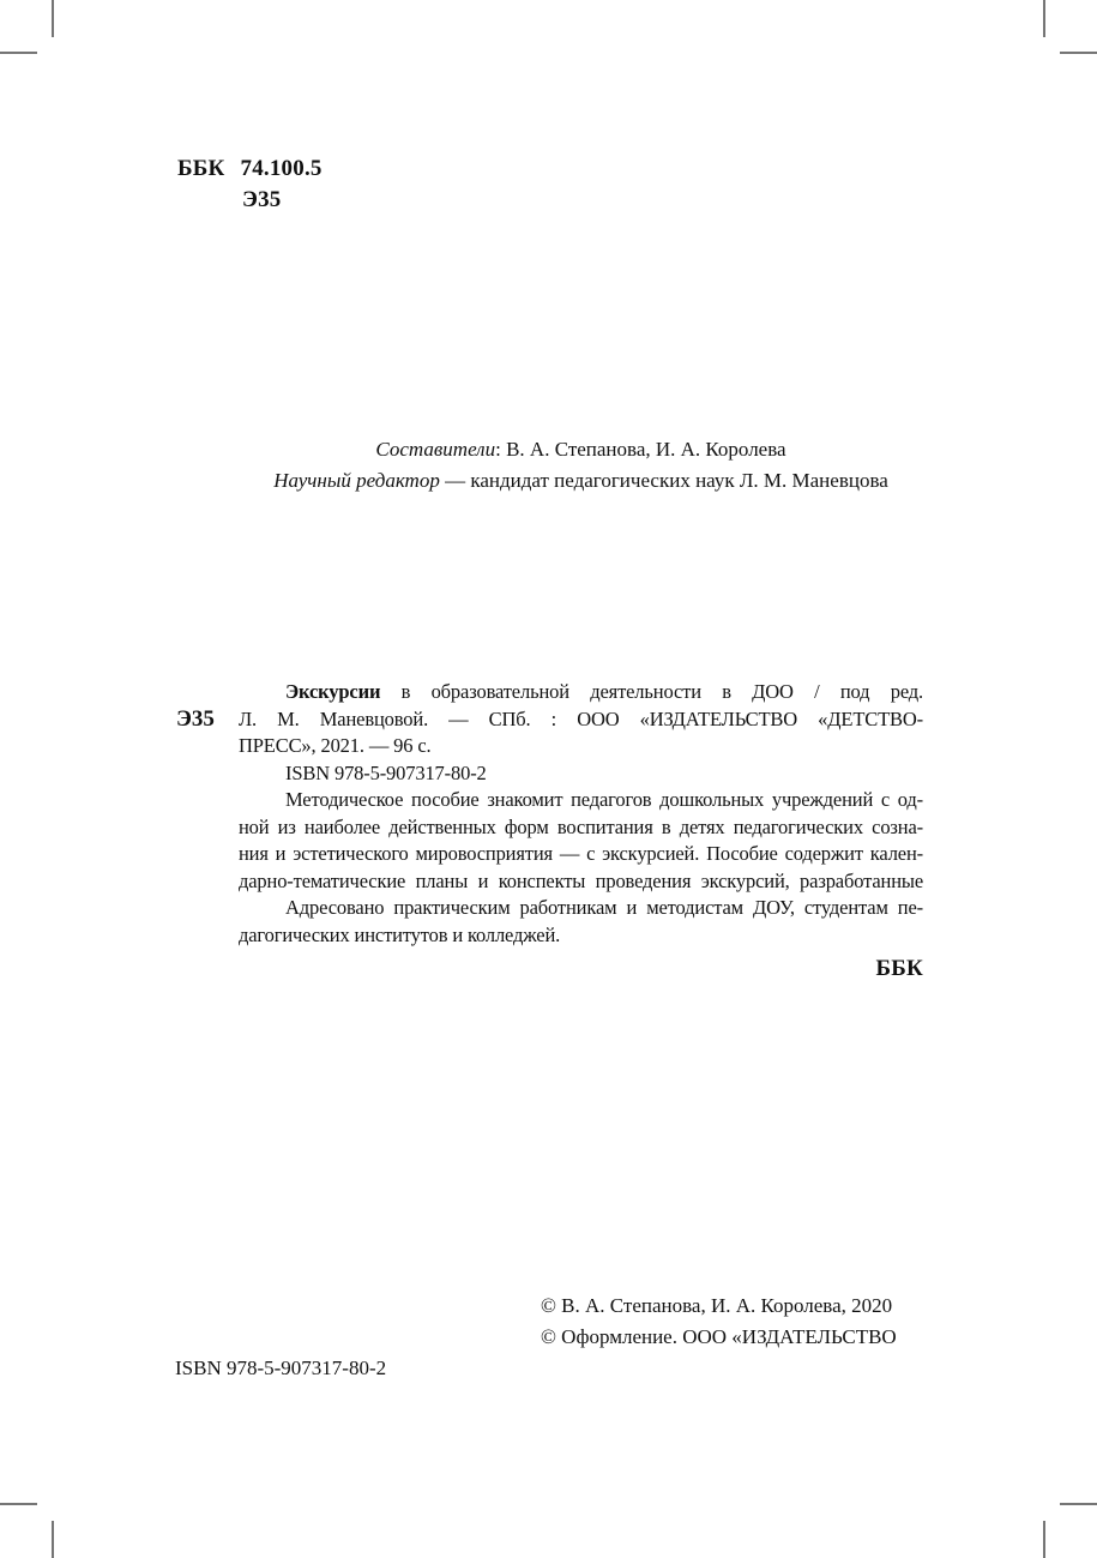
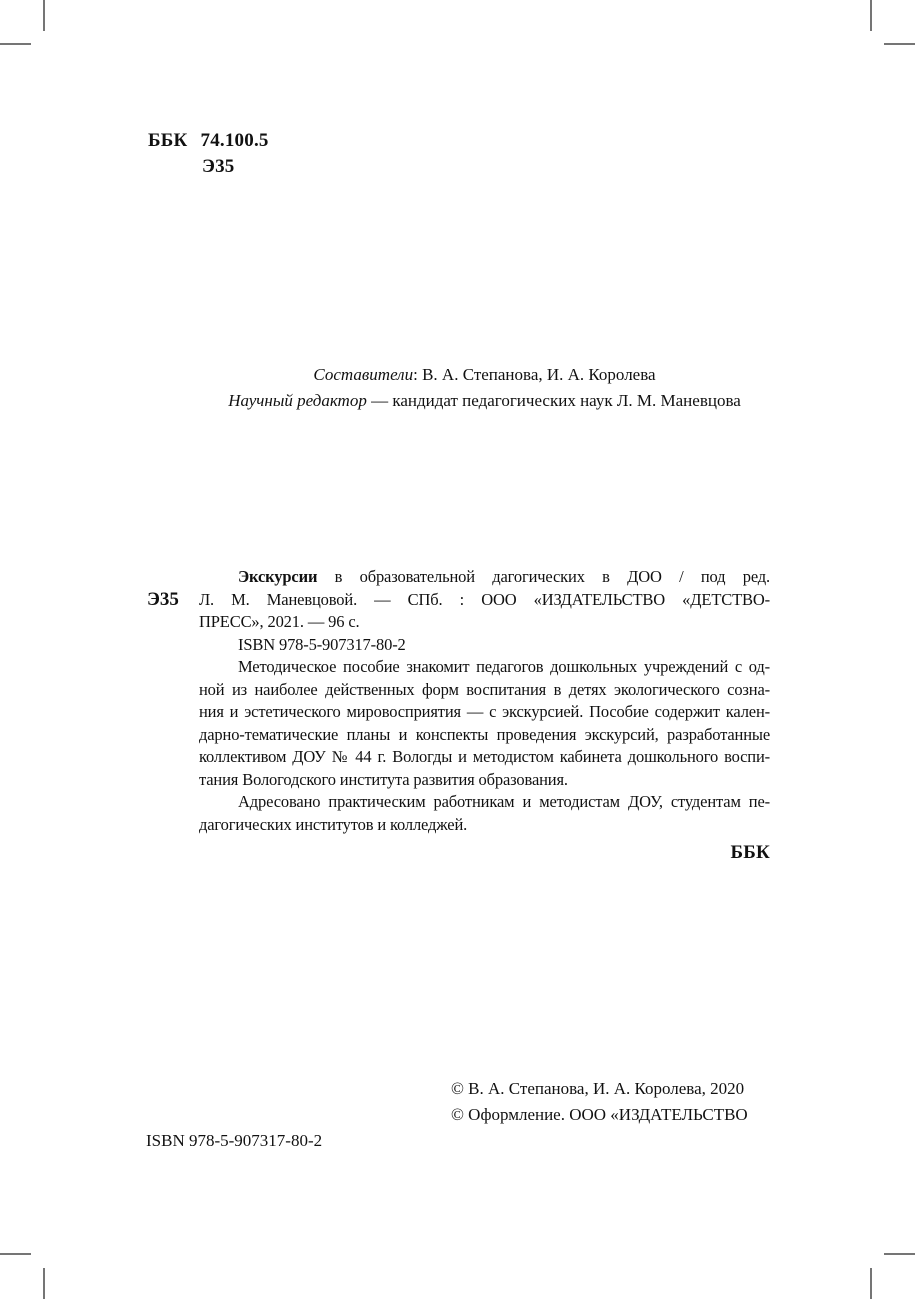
  ББК 74.100.5
  Э35
  Составители: В. А. Степанова, И. А. Королева
  Научный редактор — кандидат педагогических наук Л. М. Маневцова
  Э35
- Экскурсии в образовательной деятельности в ДОО / под ред.
+ Экскурсии в образовательной дагогических в ДОО / под ред.
  Л. М. Маневцовой. — СПб. : ООО «ИЗДАТЕЛЬСТВО «ДЕТСТВО-
  ПРЕСС», 2021. — 96 с.
  ISBN 978-5-907317-80-2
  Методическое пособие знакомит педагогов дошкольных учреждений с од-
- ной из наиболее действенных форм воспитания в детях педагогических созна-
+ ной из наиболее действенных форм воспитания в детях экологического созна-
  ния и эстетического мировосприятия — с экскурсией. Пособие содержит кален-
  дарно-тематические планы и конспекты проведения экскурсий, разработанные
+ коллективом ДОУ № 44 г. Вологды и методистом кабинета дошкольного воспи-
+ тания Вологодского института развития образования.
  Адресовано практическим работникам и методистам ДОУ, студентам пе-
  дагогических институтов и колледжей.
  ББК
  ISBN 978-5-907317-80-2
  © В. А. Степанова, И. А. Королева, 2020
  © Оформление. ООО «ИЗДАТЕЛЬСТВО
